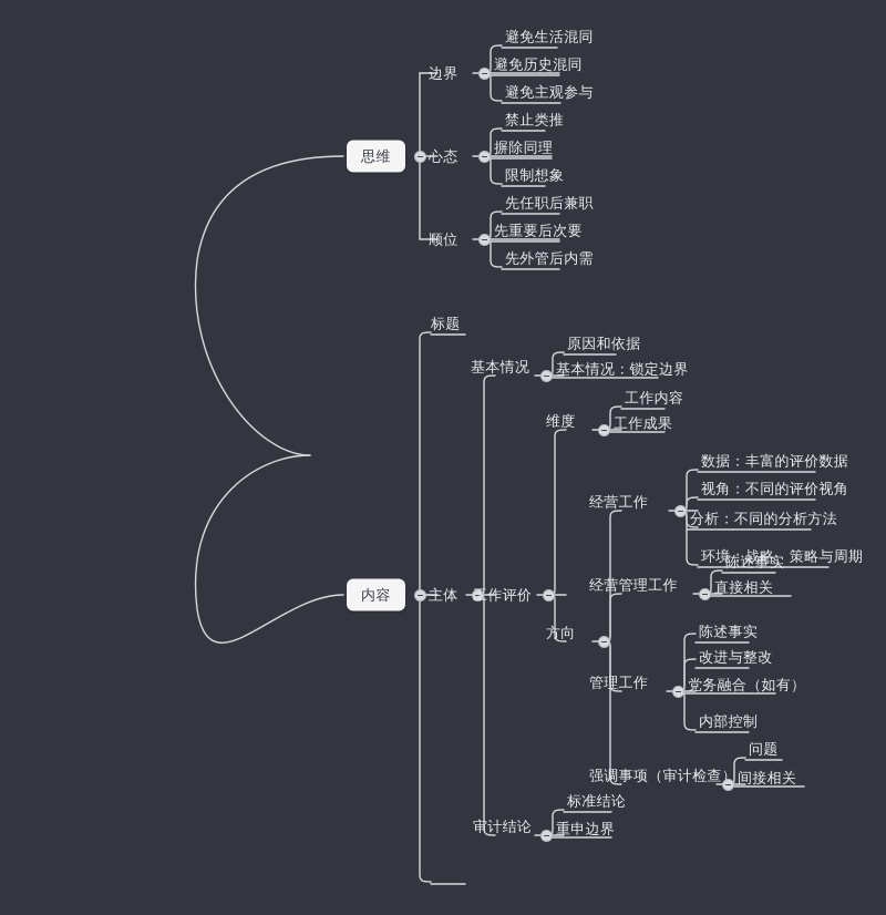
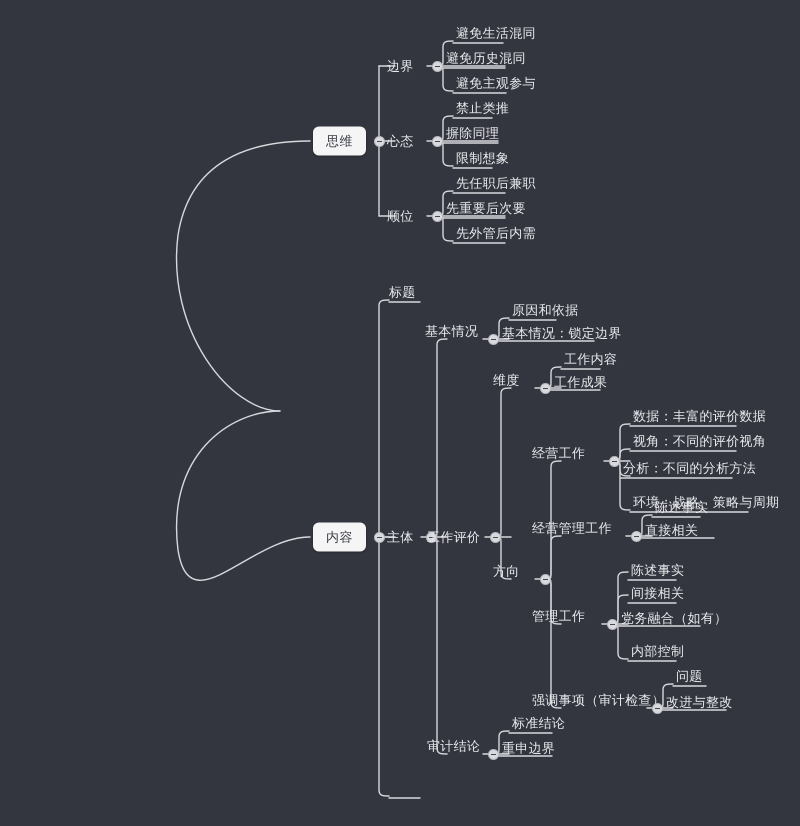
  思维
  边界
  避免生活混同
  避免历史混同
  避免主观参与
  心态
  禁止类推
  摒除同理
  限制想象
  顺位
  先任职后兼职
  先重要后次要
  先外管后内需
  内容
  标题
  主体
  基本情况
  原因和依据
  基本情况：锁定边界
  工作评价
  维度
  工作内容
  工作成果
  方向
  经营工作
  数据：丰富的评价数据
  视角：不同的评价视角
  分析：不同的分析方法
  环境：战略、策略与周期
  经营管理工作
  陈述事实
  直接相关
  管理工作
  陈述事实
- 改进与整改
+ 间接相关
  党务融合（如有）
  内部控制
  强调事项（审计检查）
  问题
- 间接相关
+ 改进与整改
  审计结论
  标准结论
  重申边界
